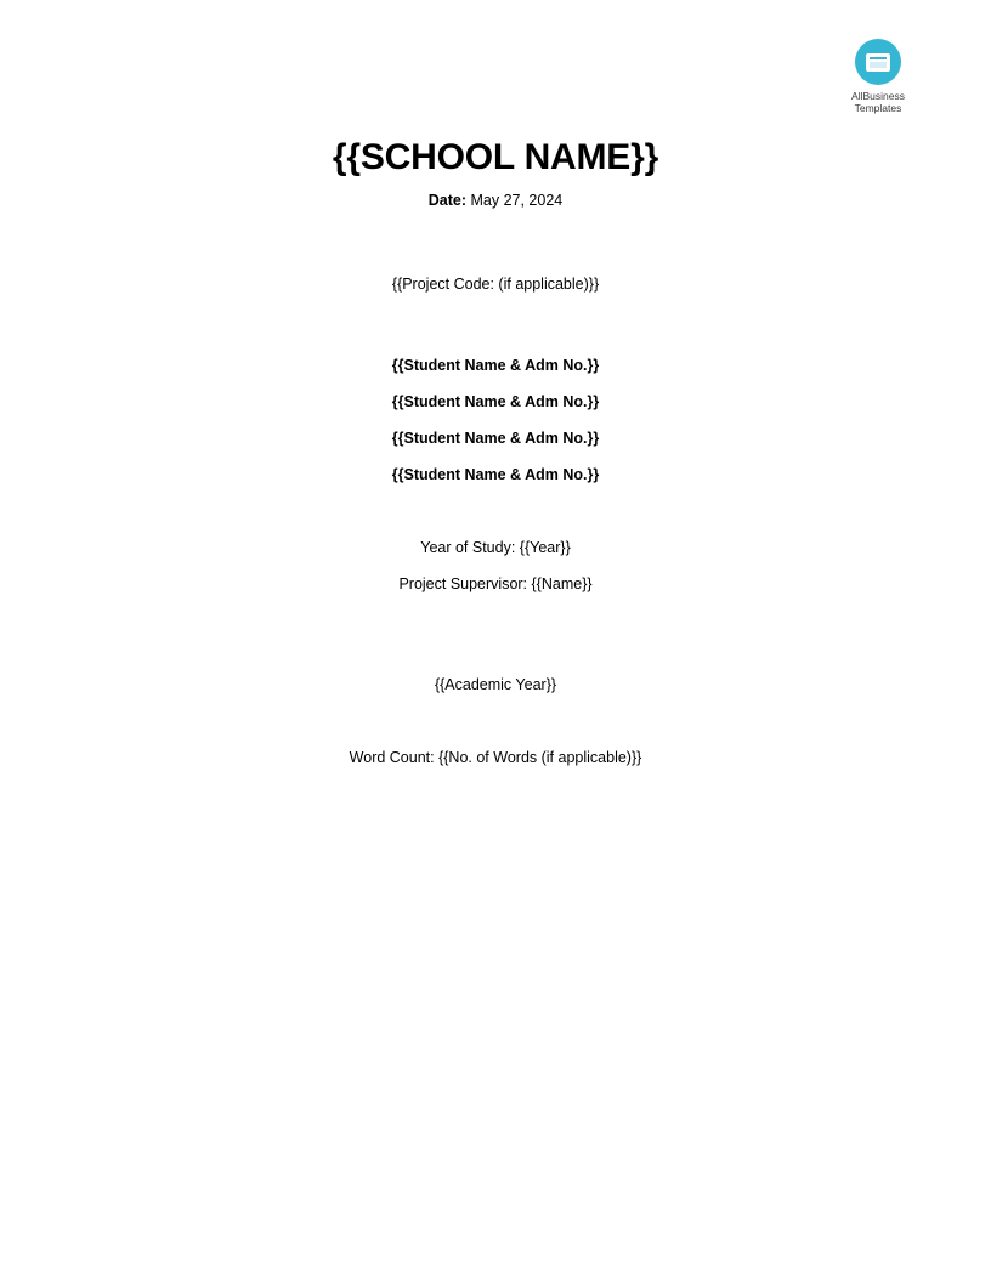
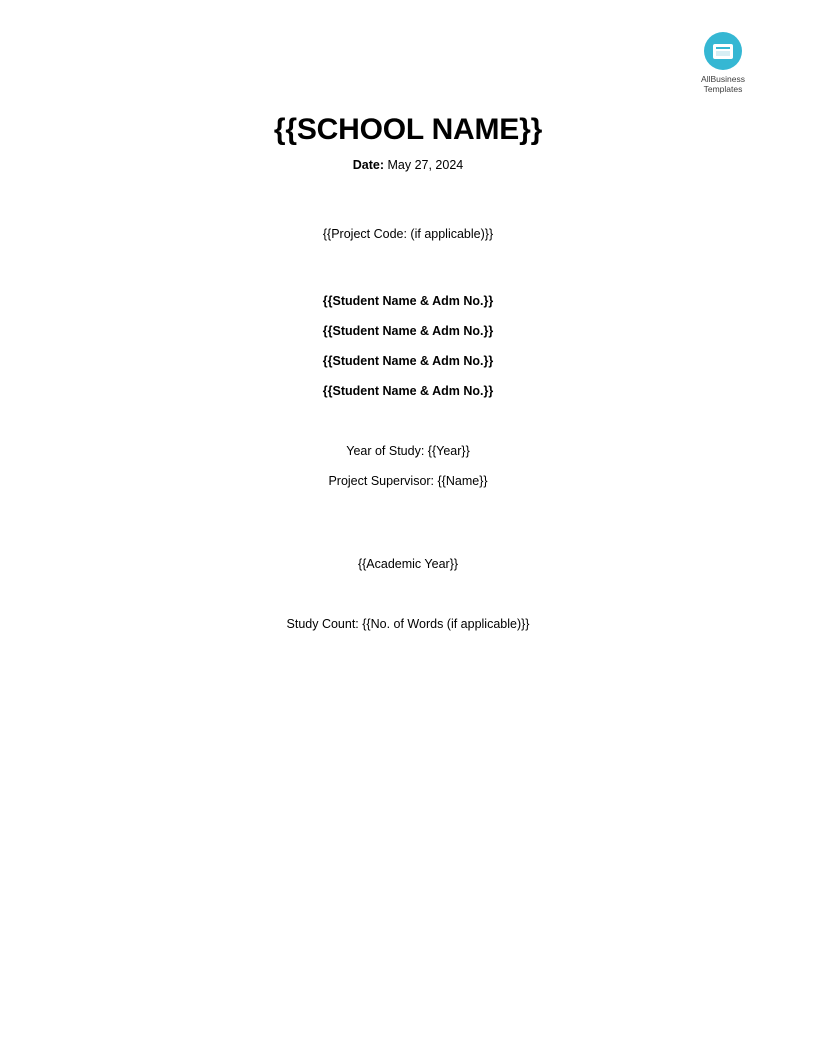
  AllBusiness
  Templates
  {{SCHOOL NAME}}
  Date: May 27, 2024
  {{Project Code: (if applicable)}}
  {{Student Name & Adm No.}}
  {{Student Name & Adm No.}}
  {{Student Name & Adm No.}}
  {{Student Name & Adm No.}}
  Year of Study: {{Year}}
  Project Supervisor: {{Name}}
  {{Academic Year}}
- Word Count: {{No. of Words (if applicable)}}
+ Study Count: {{No. of Words (if applicable)}}
